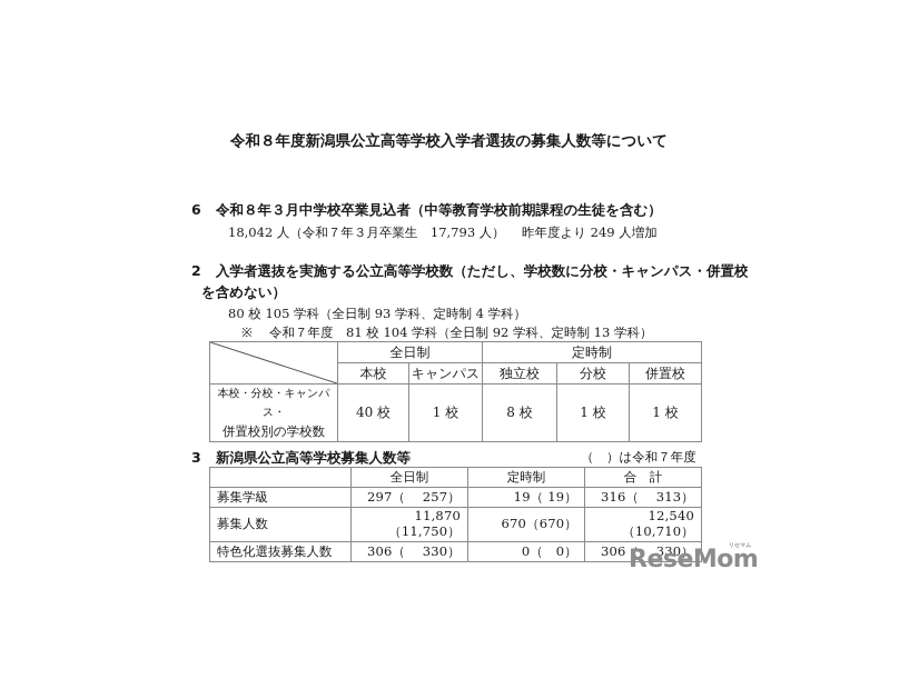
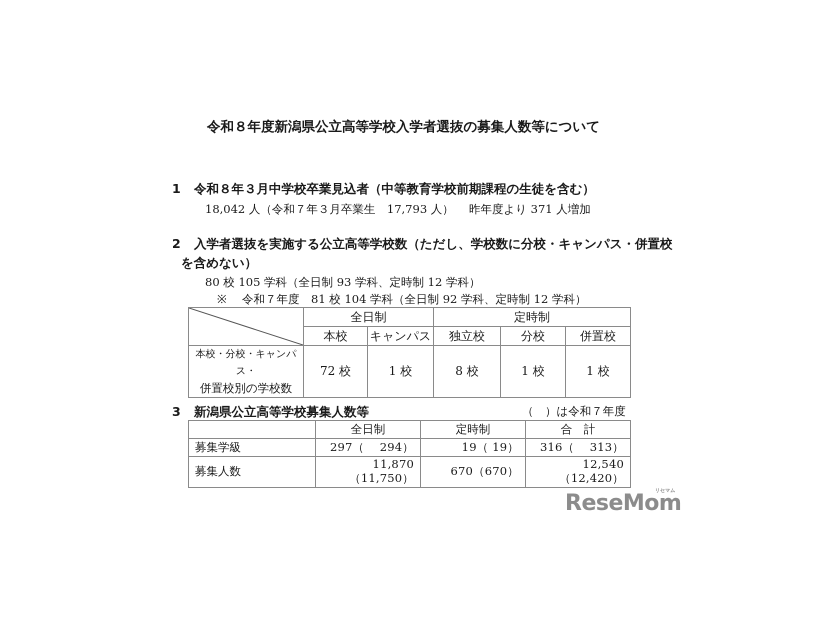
  令和８年度新潟県公立高等学校入学者選抜の募集人数等について
- 6
+ 1
  令和８年３月中学校卒業見込者（中等教育学校前期課程の生徒を含む）
- 18,042 人（令和７年３月卒業生 17,793 人） 昨年度より 249 人増加
+ 18,042 人（令和７年３月卒業生 17,793 人） 昨年度より 371 人増加
  2
  入学者選抜を実施する公立高等学校数（ただし、学校数に分校・キャンパス・併置校
  を含めない）
- 80 校 105 学科（全日制 93 学科、定時制 4 学科）
+ 80 校 105 学科（全日制 93 学科、定時制 12 学科）
  ※
- 令和７年度 81 校 104 学科（全日制 92 学科、定時制 13 学科）
+ 令和７年度 81 校 104 学科（全日制 92 学科、定時制 12 学科）
  	全日制	定時制
  本校	キャンパス	独立校	分校	併置校
- 本校・分校・キャンパス・ 併置校別の学校数	40 校	1 校	8 校	1 校	1 校
+ 本校・分校・キャンパス・ 併置校別の学校数	72 校	1 校	8 校	1 校	1 校
  3
  新潟県公立高等学校募集人数等
  （ ）は令和７年度
  	全日制	定時制	合 計
- 募集学級	297（ 257）	19（ 19）	316（ 313）
+ 募集学級	297（ 294）	19（ 19）	316（ 313）
- 募集人数	11,870（11,750）	670（670）	12,540（10,710）
+ 募集人数	11,870（11,750）	670（670）	12,540（12,420）
- 特色化選抜募集人数	306（ 330）	0（ 0）	306（ 330）
  ReseMom
